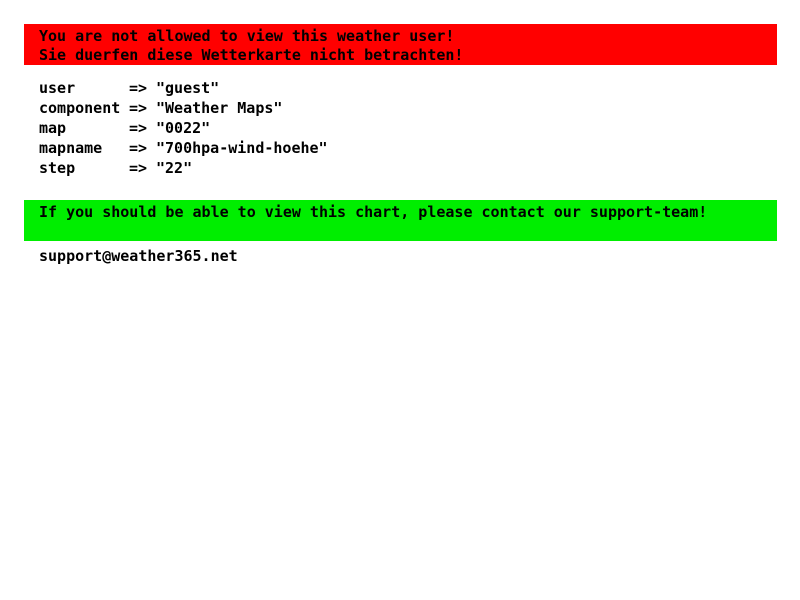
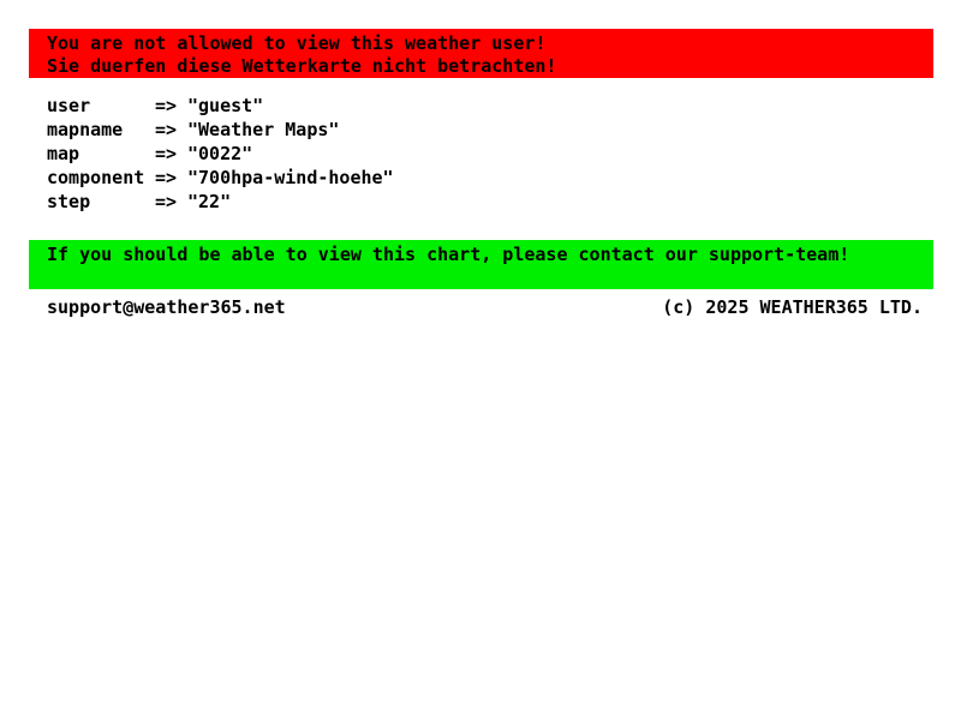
  You are not allowed to view this weather user!
  Sie duerfen diese Wetterkarte nicht betrachten!
  user
  =>
  "guest"
- component
+ mapname
  =>
  "Weather Maps"
  map
  =>
  "0022"
- mapname
+ component
  =>
  "700hpa-wind-hoehe"
  step
  =>
  "22"
  If you should be able to view this chart, please contact our support-team!
  support@weather365.net
+ (c) 2025 WEATHER365 LTD.
